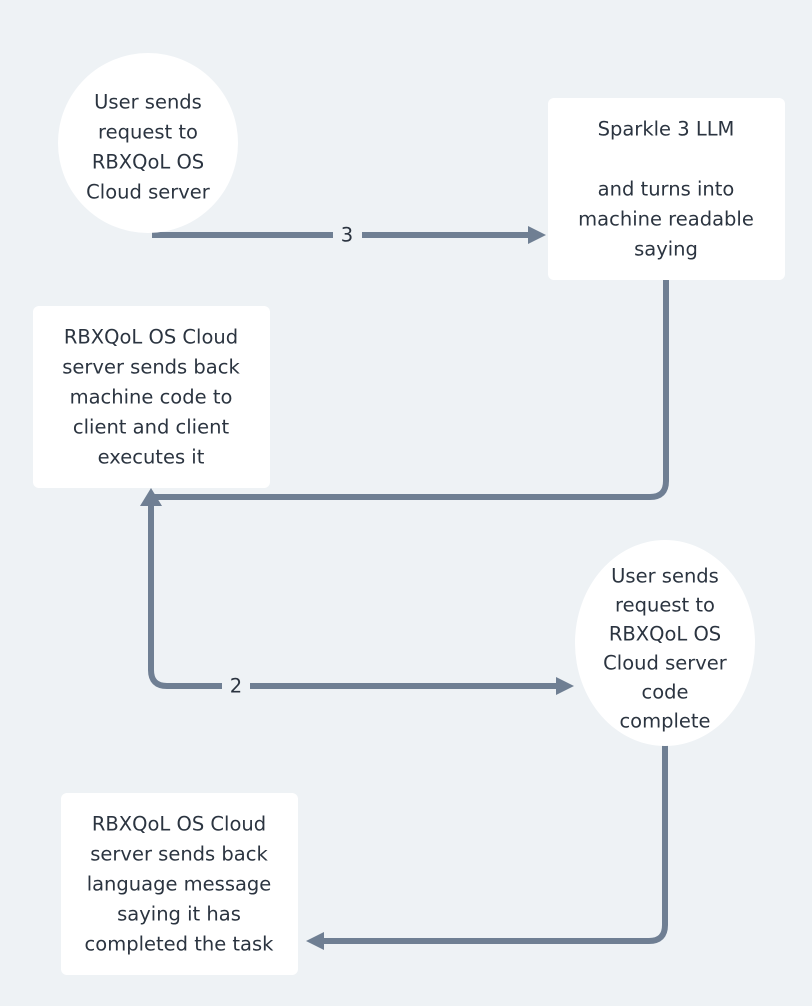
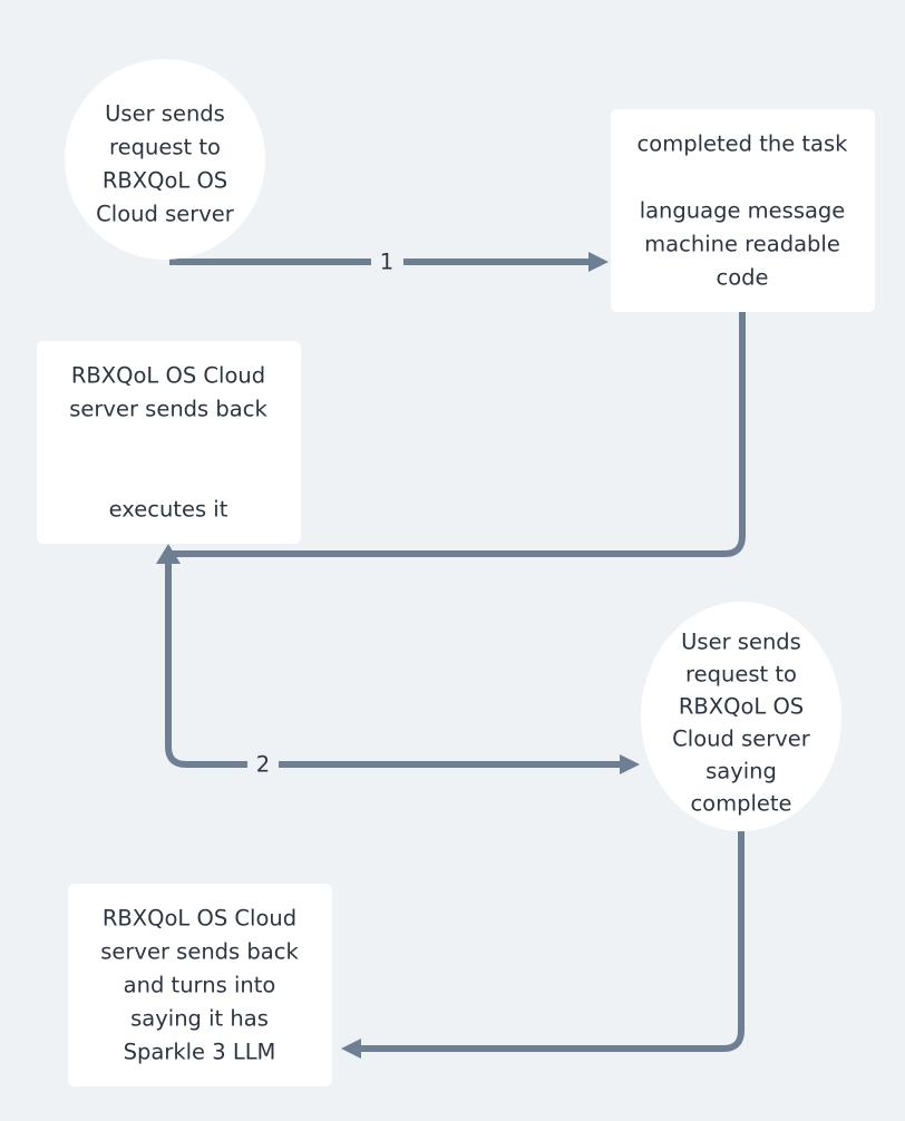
- 3
+ 1
  2
  User sends
  request to
  RBXQoL OS
  Cloud server
- Sparkle 3 LLM
+ completed the task
- and turns into
+ language message
  machine readable
- saying
+ code
  RBXQoL OS Cloud
  server sends back
- machine code to
- client and client
  executes it
  User sends
  request to
  RBXQoL OS
  Cloud server
- code
+ saying
  complete
  RBXQoL OS Cloud
  server sends back
- language message
+ and turns into
  saying it has
- completed the task
+ Sparkle 3 LLM
